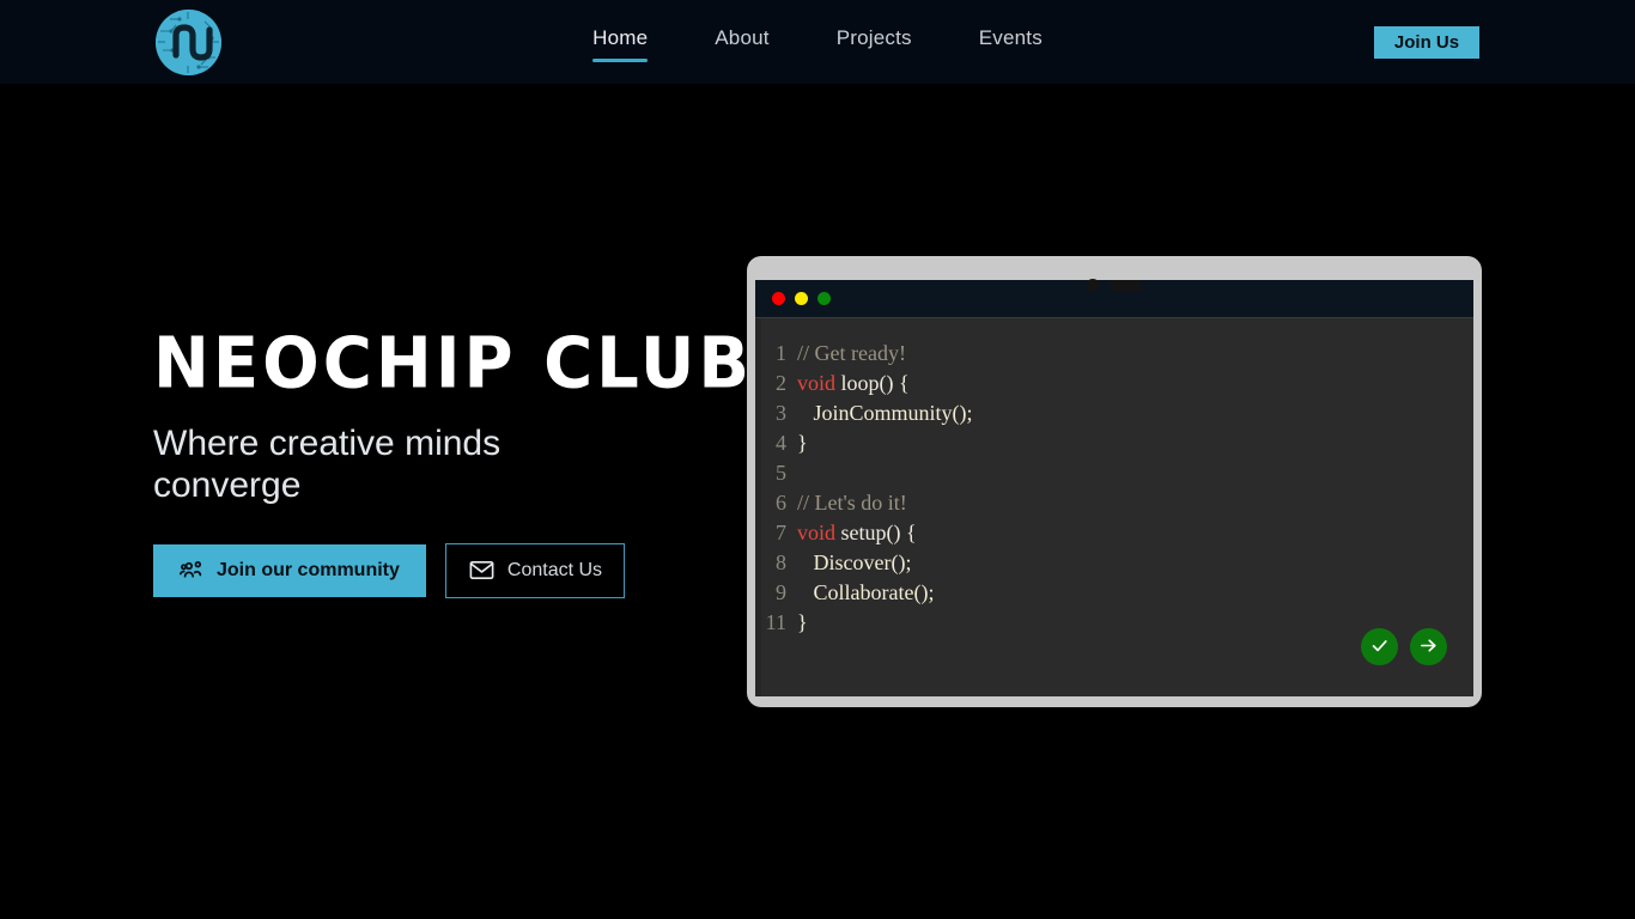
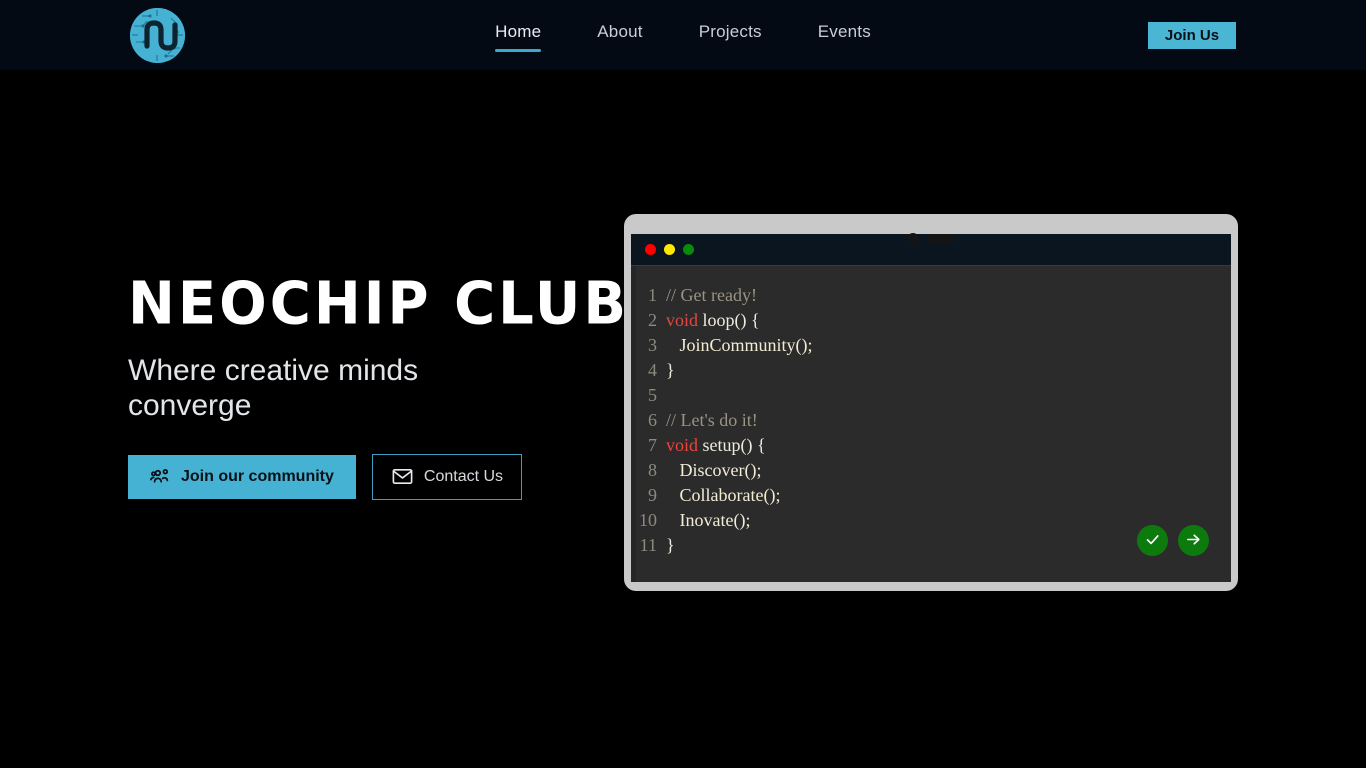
  Home
  About
  Projects
  Events
  Join Us
  NEOCHIP CLUB
  Where creative minds converge
  Join our community
  Contact Us
  1
  // Get ready!
  2
  void loop() {
  3
  JoinCommunity();
  4
  }
  5
  6
  // Let's do it!
  7
  void setup() {
  8
  Discover();
  9
  Collaborate();
+ 10
+ Inovate();
  11
  }
